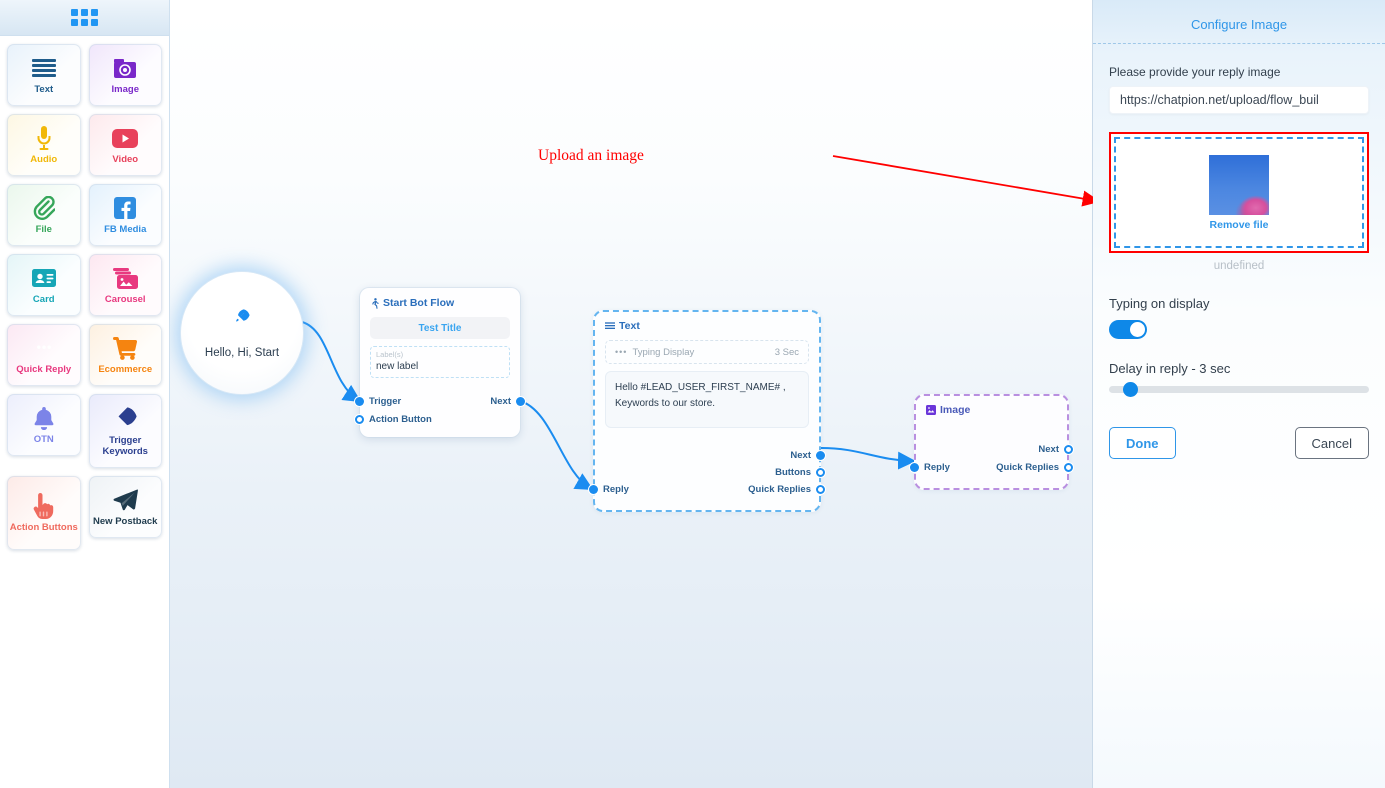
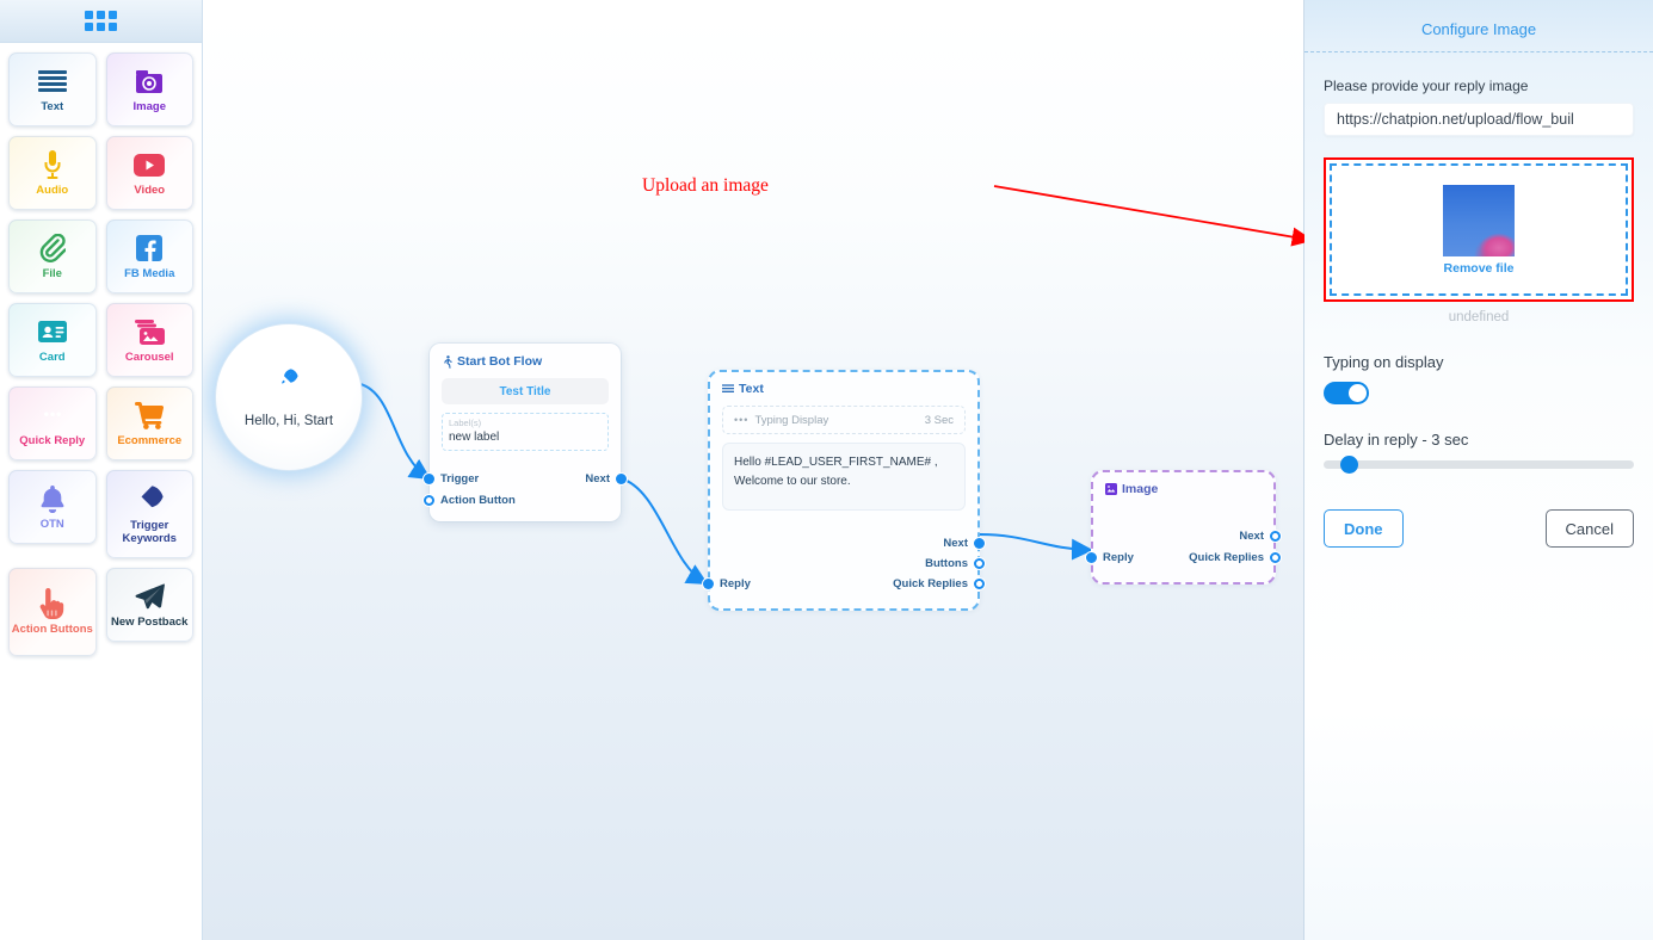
  Text
  Image
  Audio
  Video
  File
  FB Media
  Card
  Carousel
  Quick Reply
  Ecommerce
  OTN
  Trigger Keywords
  Action Buttons
  New Postback
  Hello, Hi, Start
  Start Bot Flow
  Test Title
  Label(s)
  new label
  Trigger
  Action Button
  Next
  Text
  •••
  Typing Display
  3 Sec
- Hello #LEAD_USER_FIRST_NAME# , Keywords to our store.
+ Hello #LEAD_USER_FIRST_NAME# , Welcome to our store.
  Next
  Buttons
  Quick Replies
  Reply
  Image
  Next
  Quick Replies
  Reply
  Upload an image
  Configure Image
  Please provide your reply image
  https://chatpion.net/upload/flow_buil
  Remove file
  undefined
  Typing on display
  Delay in reply - 3 sec
  Done
  Cancel
